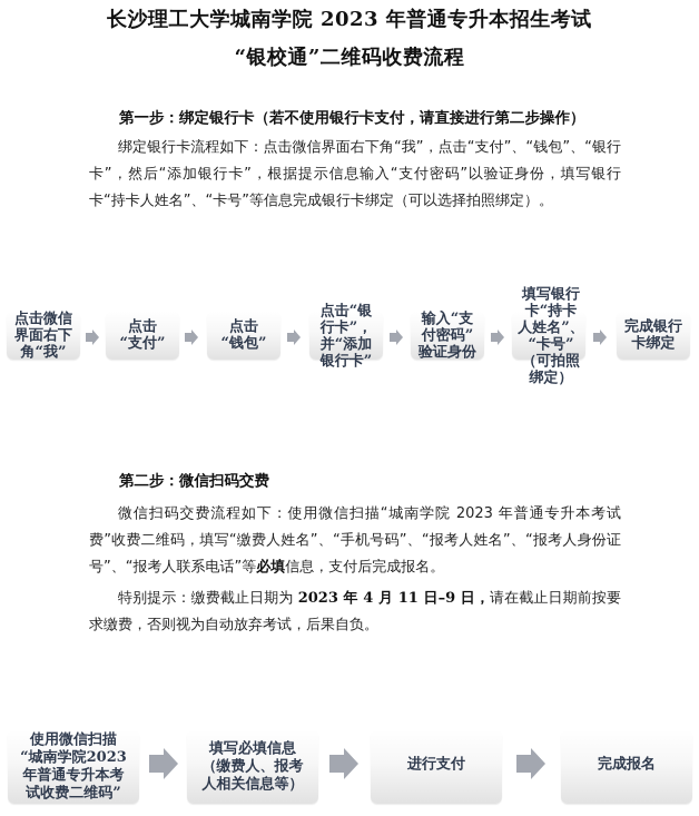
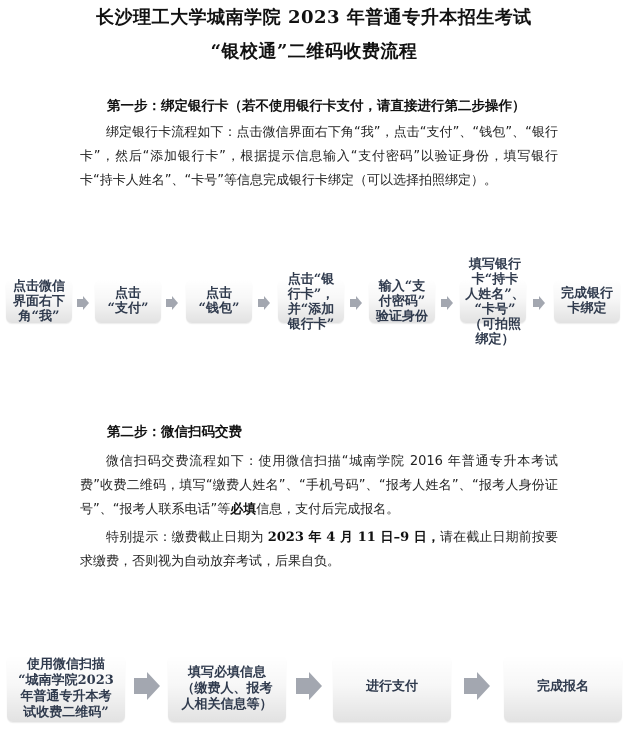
  长沙理工大学城南学院 2023 年普通专升本招生考试
  “银校通”二维码收费流程
  第一步：绑定银行卡（若不使用银行卡支付，请直接进行第二步操作）
  绑定银行卡流程如下：点击微信界面右下角“我”，点击“支付”、“钱包”、“银行卡”，然后“添加银行卡”，根据提示信息输入“支付密码”以验证身份，填写银行卡“持卡人姓名”、“卡号”等信息完成银行卡绑定（可以选择拍照绑定）。
  点击微信
  界面右下
  角“我”
  点击
  “支付”
  点击
  “钱包”
  点击“银
  行卡”，
  并“添加
  银行卡”
  输入“支
  付密码”
  验证身份
  填写银行
  卡“持卡
  人姓名”、
  “卡号”
  （可拍照
  绑定）
  完成银行
  卡绑定
  第二步：微信扫码交费
- 微信扫码交费流程如下：使用微信扫描“城南学院 2023 年普通专升本考试费”收费二维码，填写“缴费人姓名”、“手机号码”、“报考人姓名”、“报考人身份证号”、“报考人联系电话”等必填信息，支付后完成报名。
+ 微信扫码交费流程如下：使用微信扫描“城南学院 2016 年普通专升本考试费”收费二维码，填写“缴费人姓名”、“手机号码”、“报考人姓名”、“报考人身份证号”、“报考人联系电话”等必填信息，支付后完成报名。
  特别提示：缴费截止日期为 2023 年 4 月 11 日–9 日，请在截止日期前按要求缴费，否则视为自动放弃考试，后果自负。
  使用微信扫描
  “城南学院2023
  年普通专升本考
  试收费二维码”
  填写必填信息
  （缴费人、报考
  人相关信息等）
  进行支付
  完成报名
